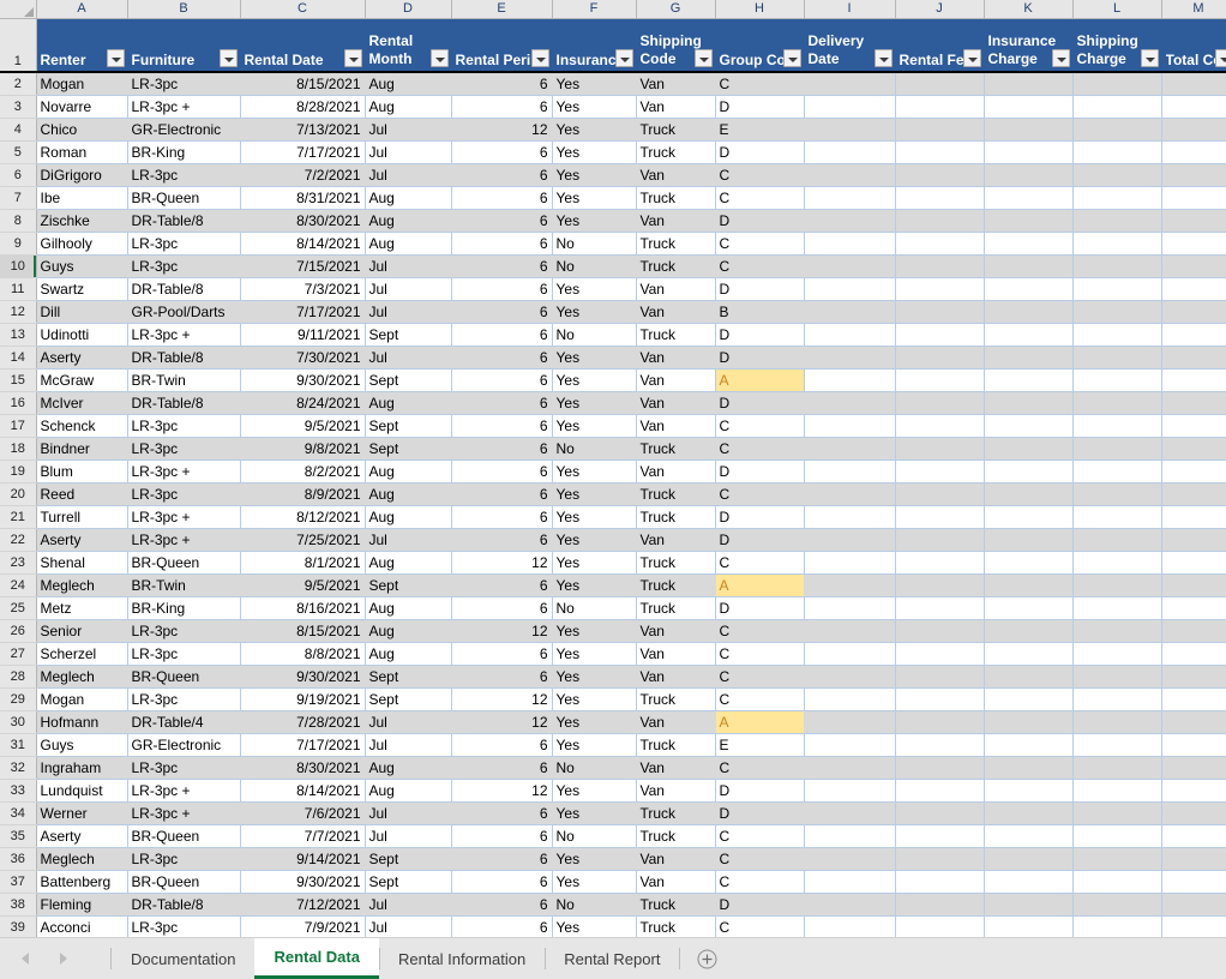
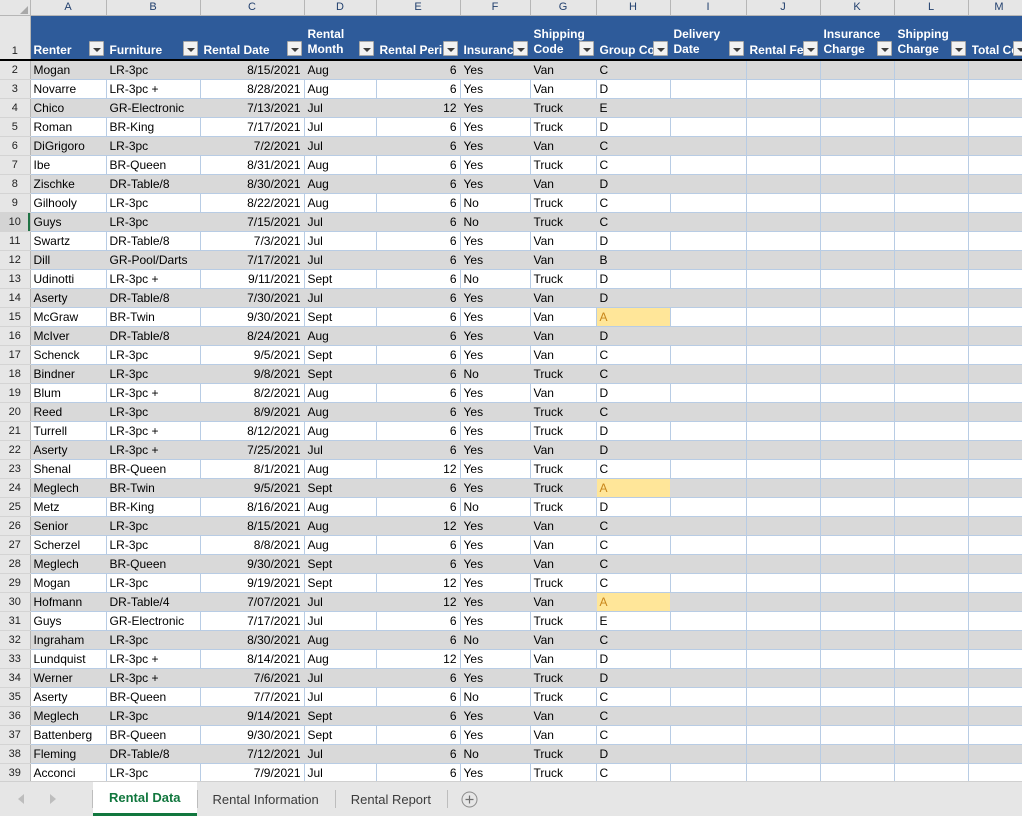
  	A	B	C	D	E	F	G	H	I	J	K	L	M
  1	Renter	Furniture	Rental Date	RentalMonth	Rental Peri	Insuranc	ShippingCode	Group Co	DeliveryDate	Rental Fe	InsuranceCharge	ShippingCharge	Total C
  2	Mogan	LR-3pc	8/15/2021	Aug	6	Yes	Van	C
  3	Novarre	LR-3pc +	8/28/2021	Aug	6	Yes	Van	D
  4	Chico	GR-Electronic	7/13/2021	Jul	12	Yes	Truck	E
  5	Roman	BR-King	7/17/2021	Jul	6	Yes	Truck	D
  6	DiGrigoro	LR-3pc	7/2/2021	Jul	6	Yes	Van	C
  7	Ibe	BR-Queen	8/31/2021	Aug	6	Yes	Truck	C
  8	Zischke	DR-Table/8	8/30/2021	Aug	6	Yes	Van	D
- 9	Gilhooly	LR-3pc	8/14/2021	Aug	6	No	Truck	C
+ 9	Gilhooly	LR-3pc	8/22/2021	Aug	6	No	Truck	C
  10	Guys	LR-3pc	7/15/2021	Jul	6	No	Truck	C
  11	Swartz	DR-Table/8	7/3/2021	Jul	6	Yes	Van	D
  12	Dill	GR-Pool/Darts	7/17/2021	Jul	6	Yes	Van	B
  13	Udinotti	LR-3pc +	9/11/2021	Sept	6	No	Truck	D
  14	Aserty	DR-Table/8	7/30/2021	Jul	6	Yes	Van	D
  15	McGraw	BR-Twin	9/30/2021	Sept	6	Yes	Van	A
  16	McIver	DR-Table/8	8/24/2021	Aug	6	Yes	Van	D
  17	Schenck	LR-3pc	9/5/2021	Sept	6	Yes	Van	C
  18	Bindner	LR-3pc	9/8/2021	Sept	6	No	Truck	C
  19	Blum	LR-3pc +	8/2/2021	Aug	6	Yes	Van	D
  20	Reed	LR-3pc	8/9/2021	Aug	6	Yes	Truck	C
  21	Turrell	LR-3pc +	8/12/2021	Aug	6	Yes	Truck	D
  22	Aserty	LR-3pc +	7/25/2021	Jul	6	Yes	Van	D
  23	Shenal	BR-Queen	8/1/2021	Aug	12	Yes	Truck	C
  24	Meglech	BR-Twin	9/5/2021	Sept	6	Yes	Truck	A
  25	Metz	BR-King	8/16/2021	Aug	6	No	Truck	D
  26	Senior	LR-3pc	8/15/2021	Aug	12	Yes	Van	C
  27	Scherzel	LR-3pc	8/8/2021	Aug	6	Yes	Van	C
  28	Meglech	BR-Queen	9/30/2021	Sept	6	Yes	Van	C
  29	Mogan	LR-3pc	9/19/2021	Sept	12	Yes	Truck	C
- 30	Hofmann	DR-Table/4	7/28/2021	Jul	12	Yes	Van	A
+ 30	Hofmann	DR-Table/4	7/07/2021	Jul	12	Yes	Van	A
  31	Guys	GR-Electronic	7/17/2021	Jul	6	Yes	Truck	E
  32	Ingraham	LR-3pc	8/30/2021	Aug	6	No	Van	C
  33	Lundquist	LR-3pc +	8/14/2021	Aug	12	Yes	Van	D
  34	Werner	LR-3pc +	7/6/2021	Jul	6	Yes	Truck	D
  35	Aserty	BR-Queen	7/7/2021	Jul	6	No	Truck	C
  36	Meglech	LR-3pc	9/14/2021	Sept	6	Yes	Van	C
  37	Battenberg	BR-Queen	9/30/2021	Sept	6	Yes	Van	C
  38	Fleming	DR-Table/8	7/12/2021	Jul	6	No	Truck	D
  39	Acconci	LR-3pc	7/9/2021	Jul	6	Yes	Truck	C
- Documentation
  Rental Data
  Rental Information
  Rental Report
